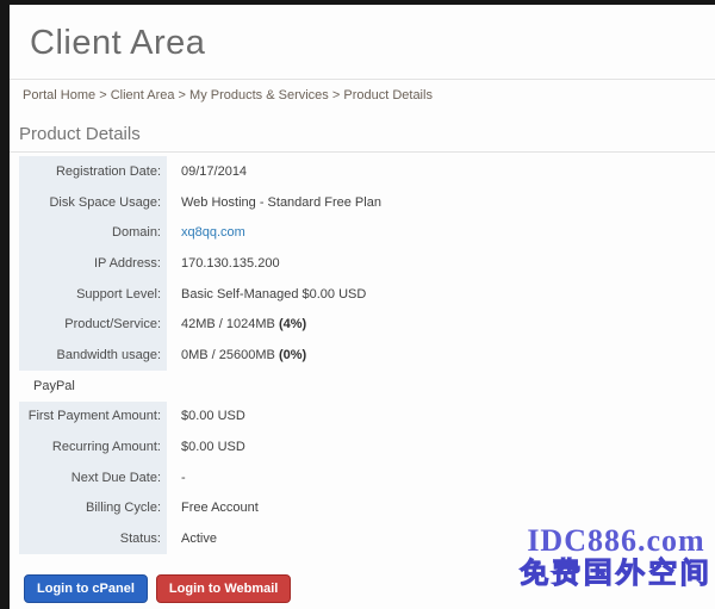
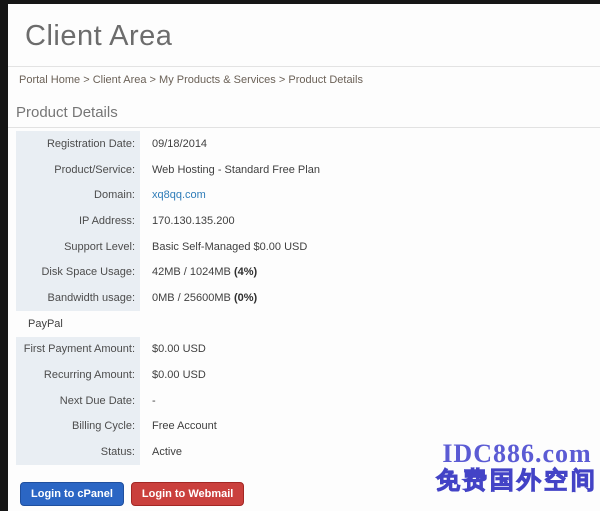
  Client Area
  Portal Home > Client Area > My Products & Services > Product Details
  Product Details
  Registration Date:
- 09/17/2014
+ 09/18/2014
- Disk Space Usage:
+ Product/Service:
  Web Hosting - Standard Free Plan
  Domain:
  xq8qq.com
  IP Address:
  170.130.135.200
  Support Level:
  Basic Self-Managed $0.00 USD
- Product/Service:
+ Disk Space Usage:
  42MB / 1024MB (4%)
  Bandwidth usage:
  0MB / 25600MB (0%)
  PayPal
  First Payment Amount:
  $0.00 USD
  Recurring Amount:
  $0.00 USD
  Next Due Date:
  -
  Billing Cycle:
  Free Account
  Status:
  Active
  Login to cPanel
  Login to Webmail
  IDC886.com
  免费国外空间
